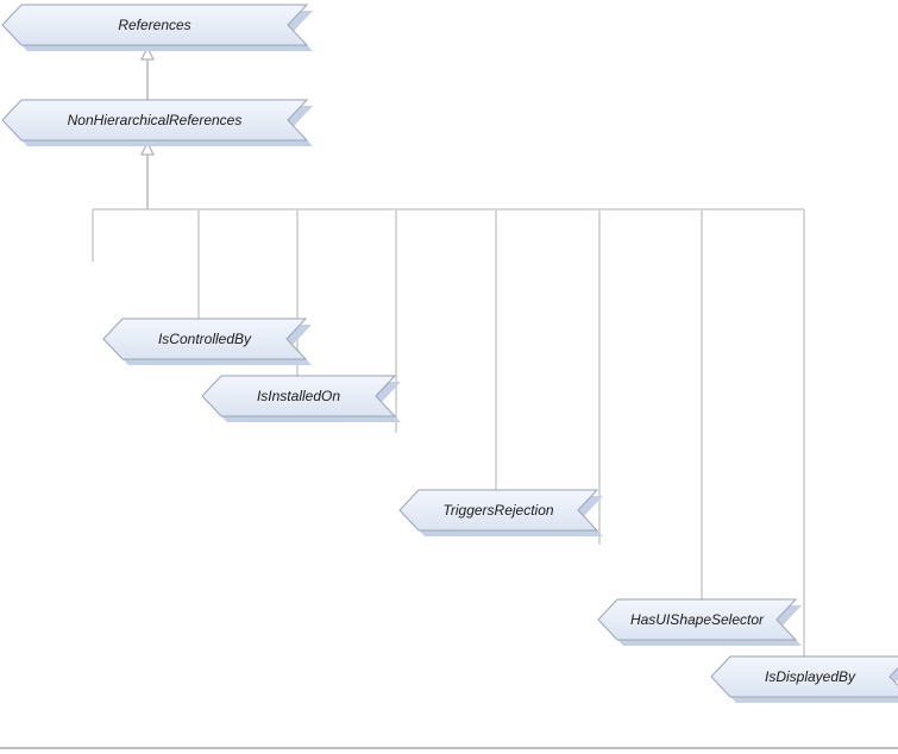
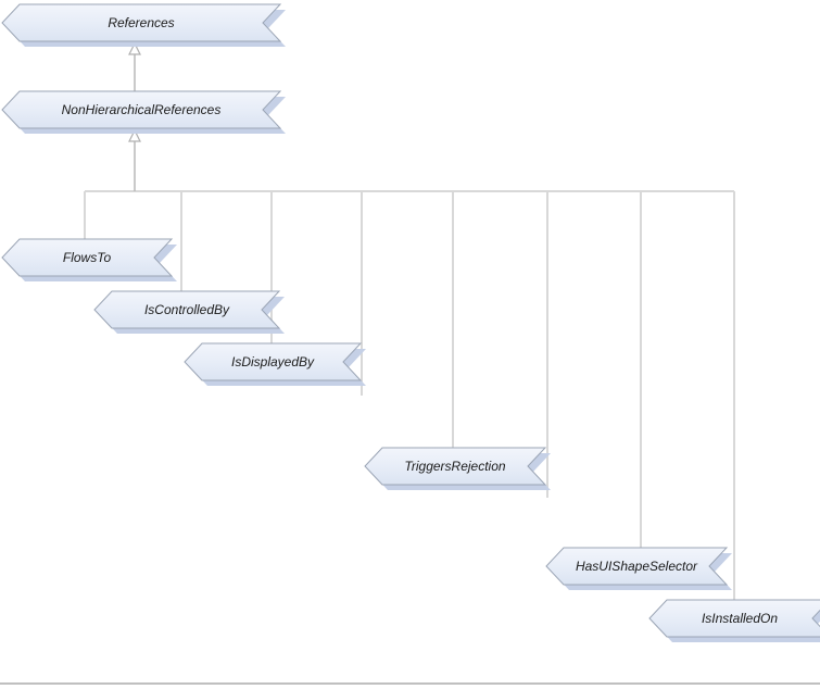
  References
  NonHierarchicalReferences
+ FlowsTo
  IsControlledBy
- IsInstalledOn
+ IsDisplayedBy
  TriggersRejection
  HasUIShapeSelector
- IsDisplayedBy
+ IsInstalledOn
